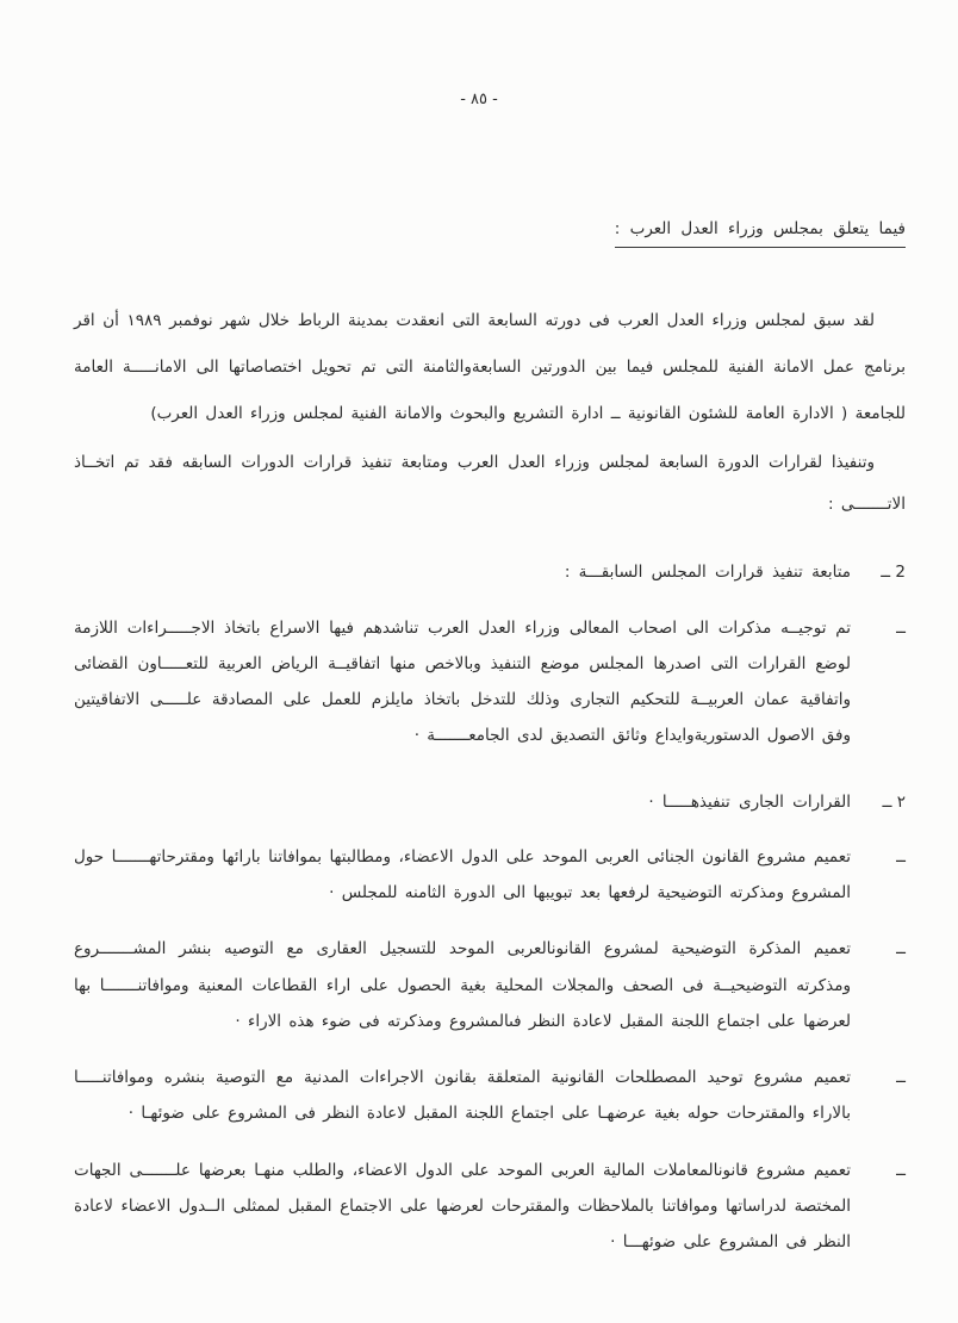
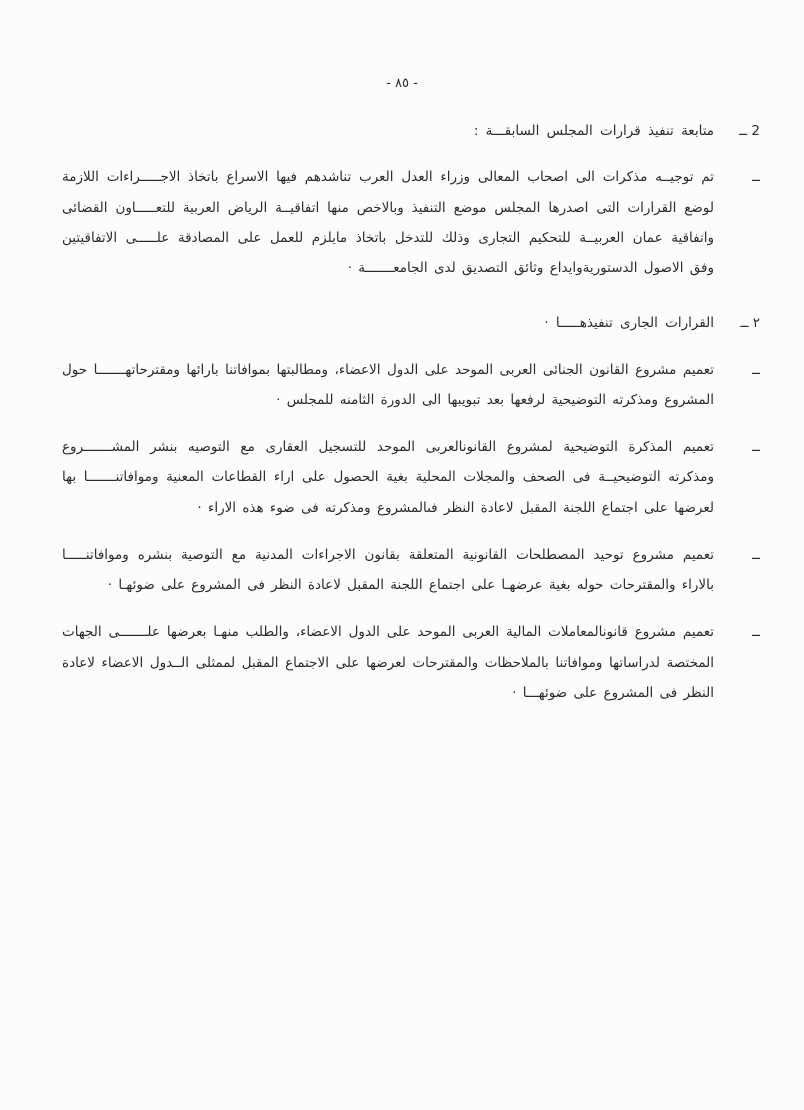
  - ٨٥ -
- فيما يتعلق بمجلس وزراء العدل العرب :
- لقد سبق لمجلس وزراء العدل العرب فى دورته السابعة التى انعقدت بمدينة الرباط خلال شهر نوفمبر ١٩٨٩ أن اقر برنامج عمل الامانة الفنية للمجلس فيما بين الدورتين السابعةوالثامنة التى تم تحويل اختصاصاتها الى الامانـــــة العامة للجامعة ( الادارة العامة للشئون القانونية ــ ادارة التشريع والبحوث والامانة الفنية لمجلس وزراء العدل العرب)
- وتنفيذا لقرارات الدورة السابعة لمجلس وزراء العدل العرب ومتابعة تنفيذ قرارات الدورات السابقه فقد تم اتخــاذ الاتـــــــى :
  2 ــ
  متابعة تنفيذ قرارات المجلس السابقـــة :
  ــ
  تم توجيــه مذكرات الى اصحاب المعالى وزراء العدل العرب تناشدهم فيها الاسراع باتخاذ الاجـــــراءات اللازمة لوضع القرارات التى اصدرها المجلس موضع التنفيذ وبالاخص منها اتفاقيــة الرياض العربية للتعـــــاون القضائى واتفاقية عمان العربيــة للتحكيم التجارى وذلك للتدخل باتخاذ مايلزم للعمل على المصادقة علـــــى الاتفاقيتين وفق الاصول الدستوريةوايداع وثائق التصديق لدى الجامعـــــــة ·
  ٢ ــ
  القرارات الجارى تنفيذهـــــا ·
  ــ
  تعميم مشروع القانون الجنائى العربى الموحد على الدول الاعضاء، ومطالبتها بموافاتنا بارائها ومقترحاتهـــــــا حول المشروع ومذكرته التوضيحية لرفعها بعد تبويبها الى الدورة الثامنه للمجلس ·
  ــ
  تعميم المذكرة التوضيحية لمشروع القانونالعربى الموحد للتسجيل العقارى مع التوصيه بنشر المشـــــــروع ومذكرته التوضيحيــة فى الصحف والمجلات المحلية بغية الحصول على اراء القطاعات المعنية وموافاتنـــــــا بها لعرضها على اجتماع اللجنة المقبل لاعادة النظر فىالمشروع ومذكرته فى ضوء هذه الاراء ·
  ــ
  تعميم مشروع توحيد المصطلحات القانونية المتعلقة بقانون الاجراءات المدنية مع التوصية بنشره وموافاتنـــــا بالاراء والمقترحات حوله بغية عرضهـا على اجتماع اللجنة المقبل لاعادة النظر فى المشروع على ضوئهـا ·
  ــ
  تعميم مشروع قانونالمعاملات المالية العربى الموحد على الدول الاعضاء، والطلب منهـا بعرضها علـــــــى الجهات المختصة لدراساتها وموافاتنا بالملاحظات والمقترحات لعرضها على الاجتماع المقبل لممثلى الــدول الاعضاء لاعادة النظر فى المشروع على ضوئهـــا ·
